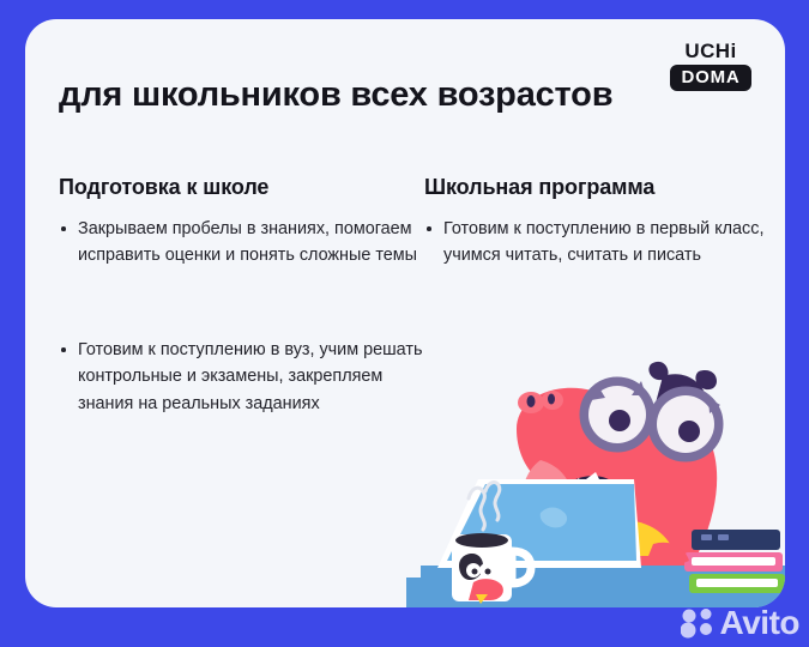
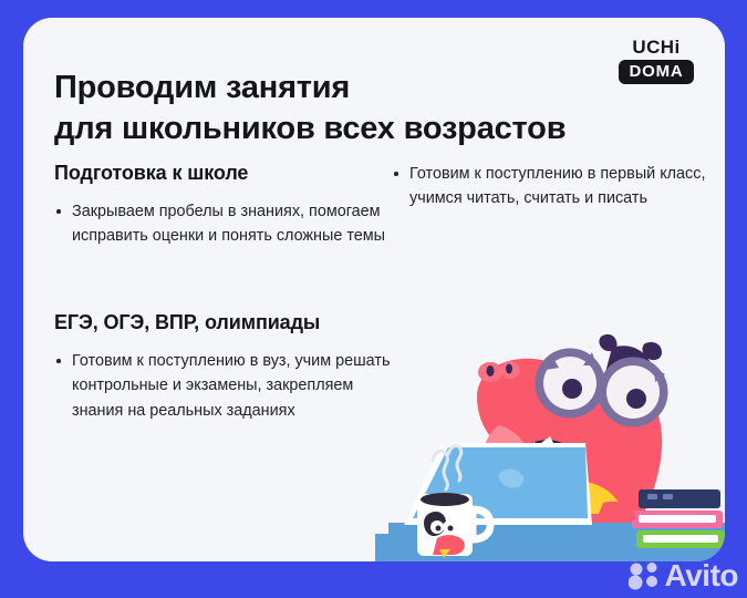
  UCHi
  DOMA
+ Проводим занятия
  для школьников всех возрастов
  Подготовка к школе
  Закрываем пробелы в знаниях, помогаем исправить оценки и понять сложные темы
- Школьная программа
  Готовим к поступлению в первый класс, учимся читать, считать и писать
+ ЕГЭ, ОГЭ, ВПР, олимпиады
  Готовим к поступлению в вуз, учим решать контрольные и экзамены, закрепляем знания на реальных заданиях
  Avito
